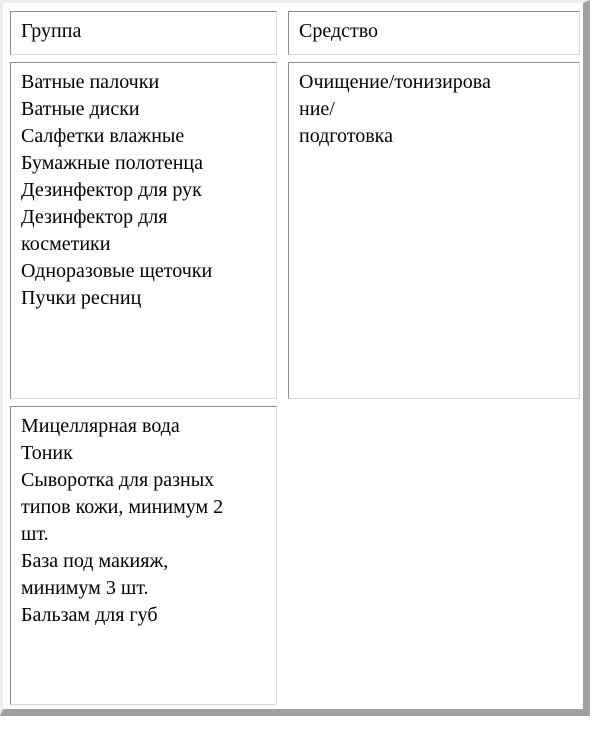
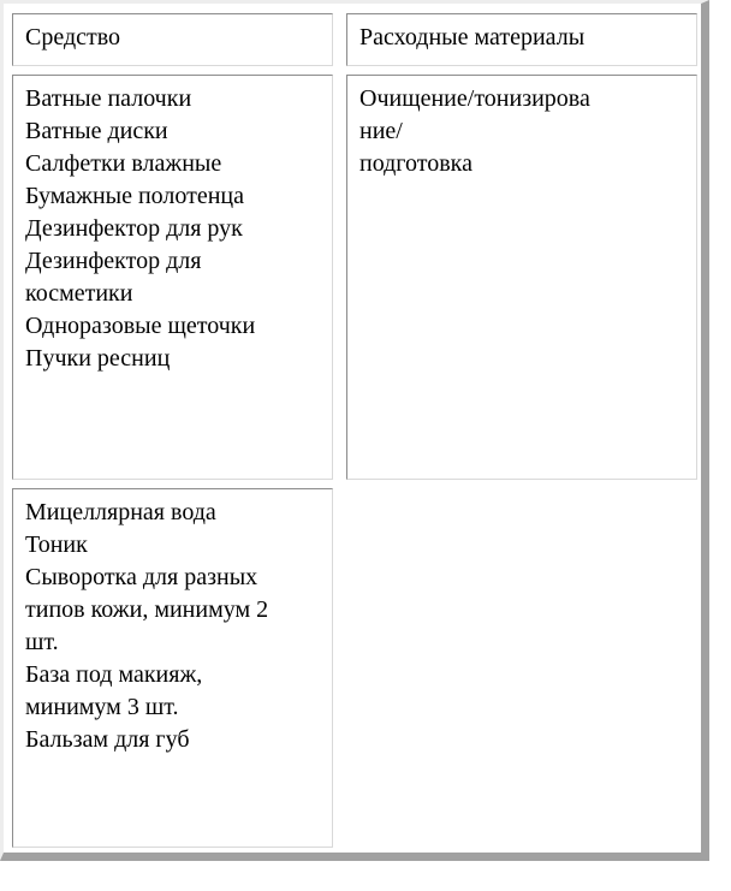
- Группа
  Средство
+ Расходные материалы
  Ватные палочки
  Ватные диски
  Салфетки влажные
  Бумажные полотенца
  Дезинфектор для рук
  Дезинфектор для
  косметики
  Одноразовые щеточки
  Пучки ресниц
  Очищение/тонизирова
  ние/
  подготовка
  Мицеллярная вода
  Тоник
  Сыворотка для разных
  типов кожи, минимум 2
  шт.
  База под макияж,
  минимум 3 шт.
  Бальзам для губ
